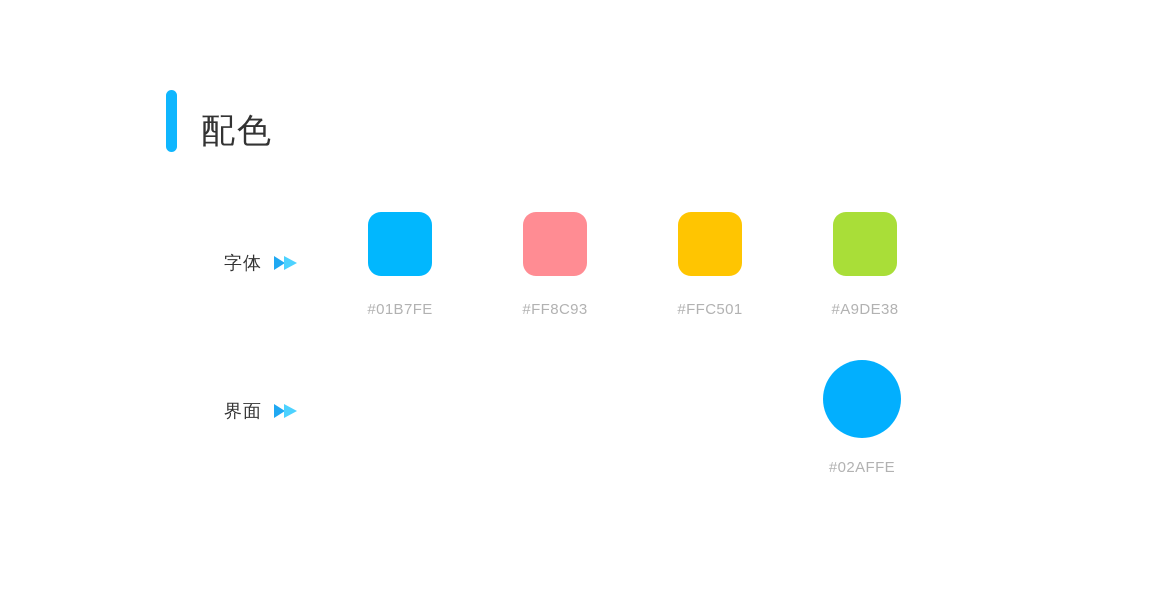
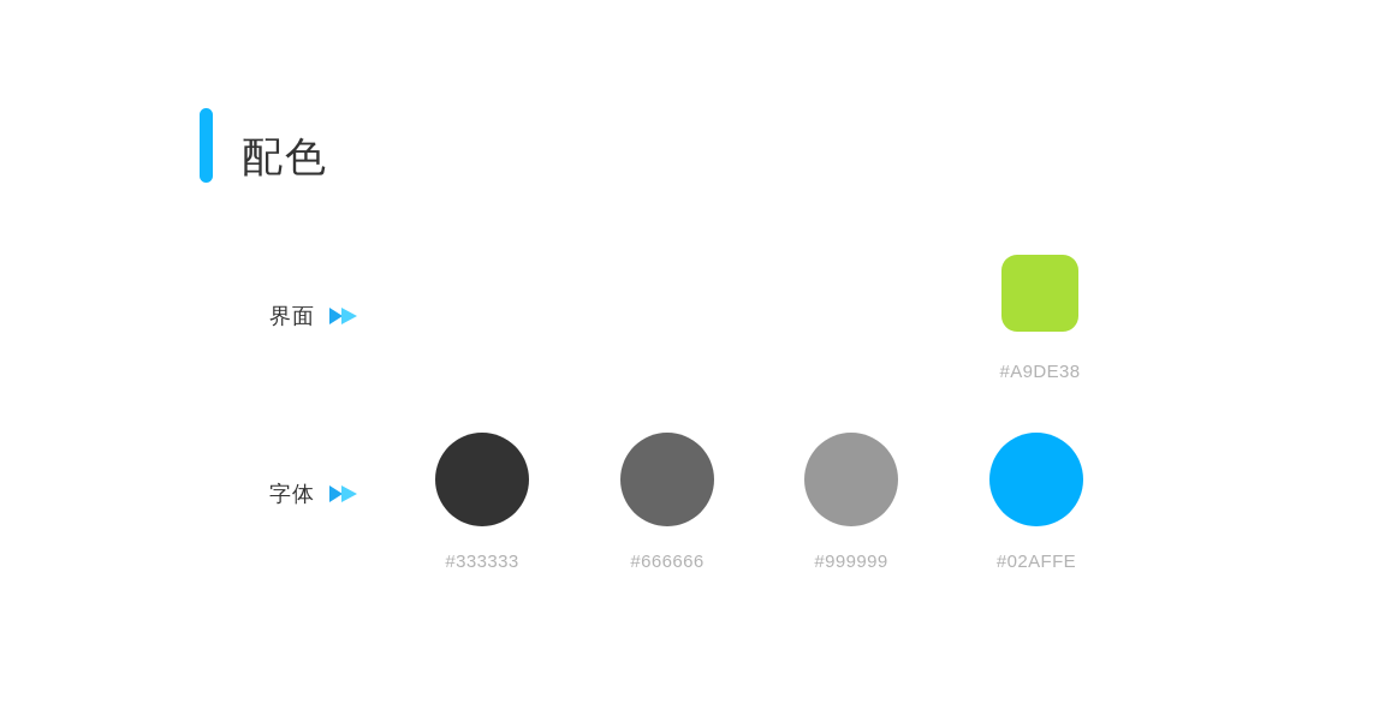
  配色
- 字体
+ 界面
- #01B7FE
- #FF8C93
- #FFC501
  #A9DE38
- 界面
+ 字体
+ #333333
+ #666666
+ #999999
  #02AFFE
